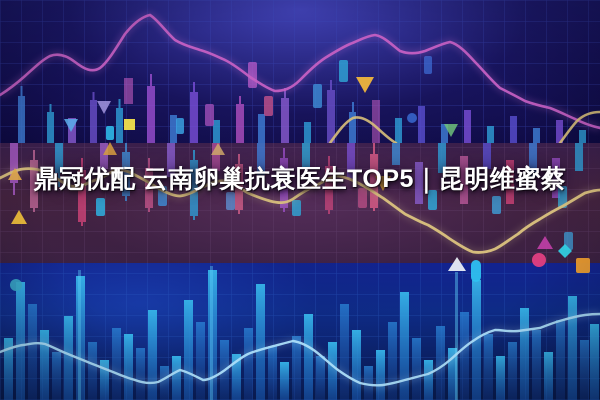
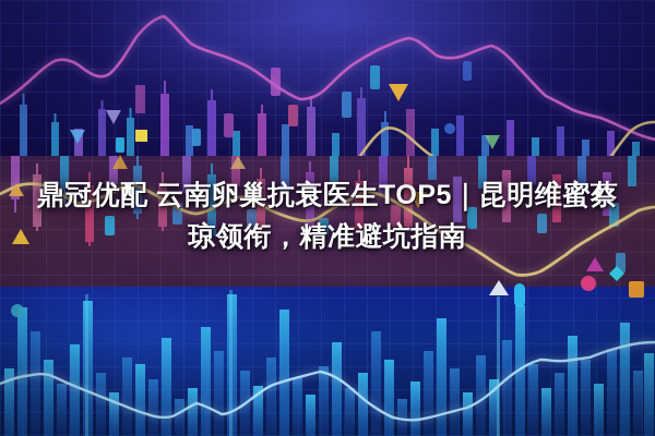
  鼎冠优配 云南卵巢抗衰医生TOP5｜昆明维蜜蔡
+ 琼领衔，精准避坑指南
